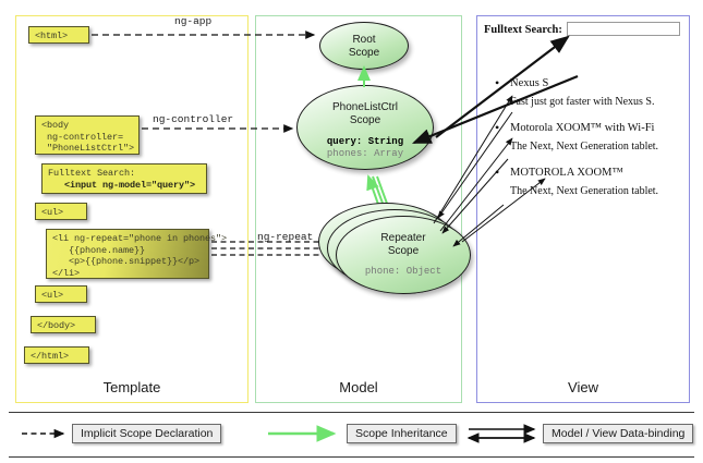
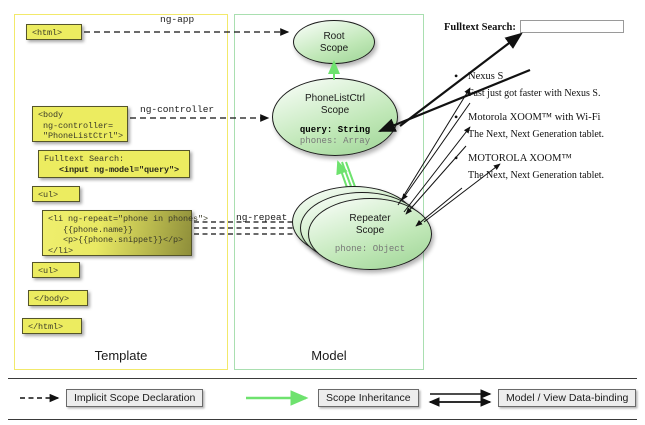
  Template
  Model
- View
  <html>
  <body
  ng-controller=
  "PhoneListCtrl">
  Fulltext Search:
  <input ng-model="query">
  <ul>
  <li ng-repeat="phone in phones
  {{phone.name}}
  <p>{{phone.snippet}}</p>
  </li>
  <ul>
  </body>
  </html>
  Root
  Scope
  PhoneListCtrl
  Scope
  query: String
  phones: Array
  Repeater
  Scope
  phone: Object
  Fulltext Search:
  Nexus S
  ast just got faster with Nexus S.
  Motorola XOOM™ with Wi-Fi
  The Next, Next Generation tablet.
  MOTOROLA XOOM™
  The Next, Next Generation tablet.
  ng-app
  ng-controller
  ng-repeat
  Implicit Scope Declaration
  Scope Inheritance
  Model / View Data-binding
